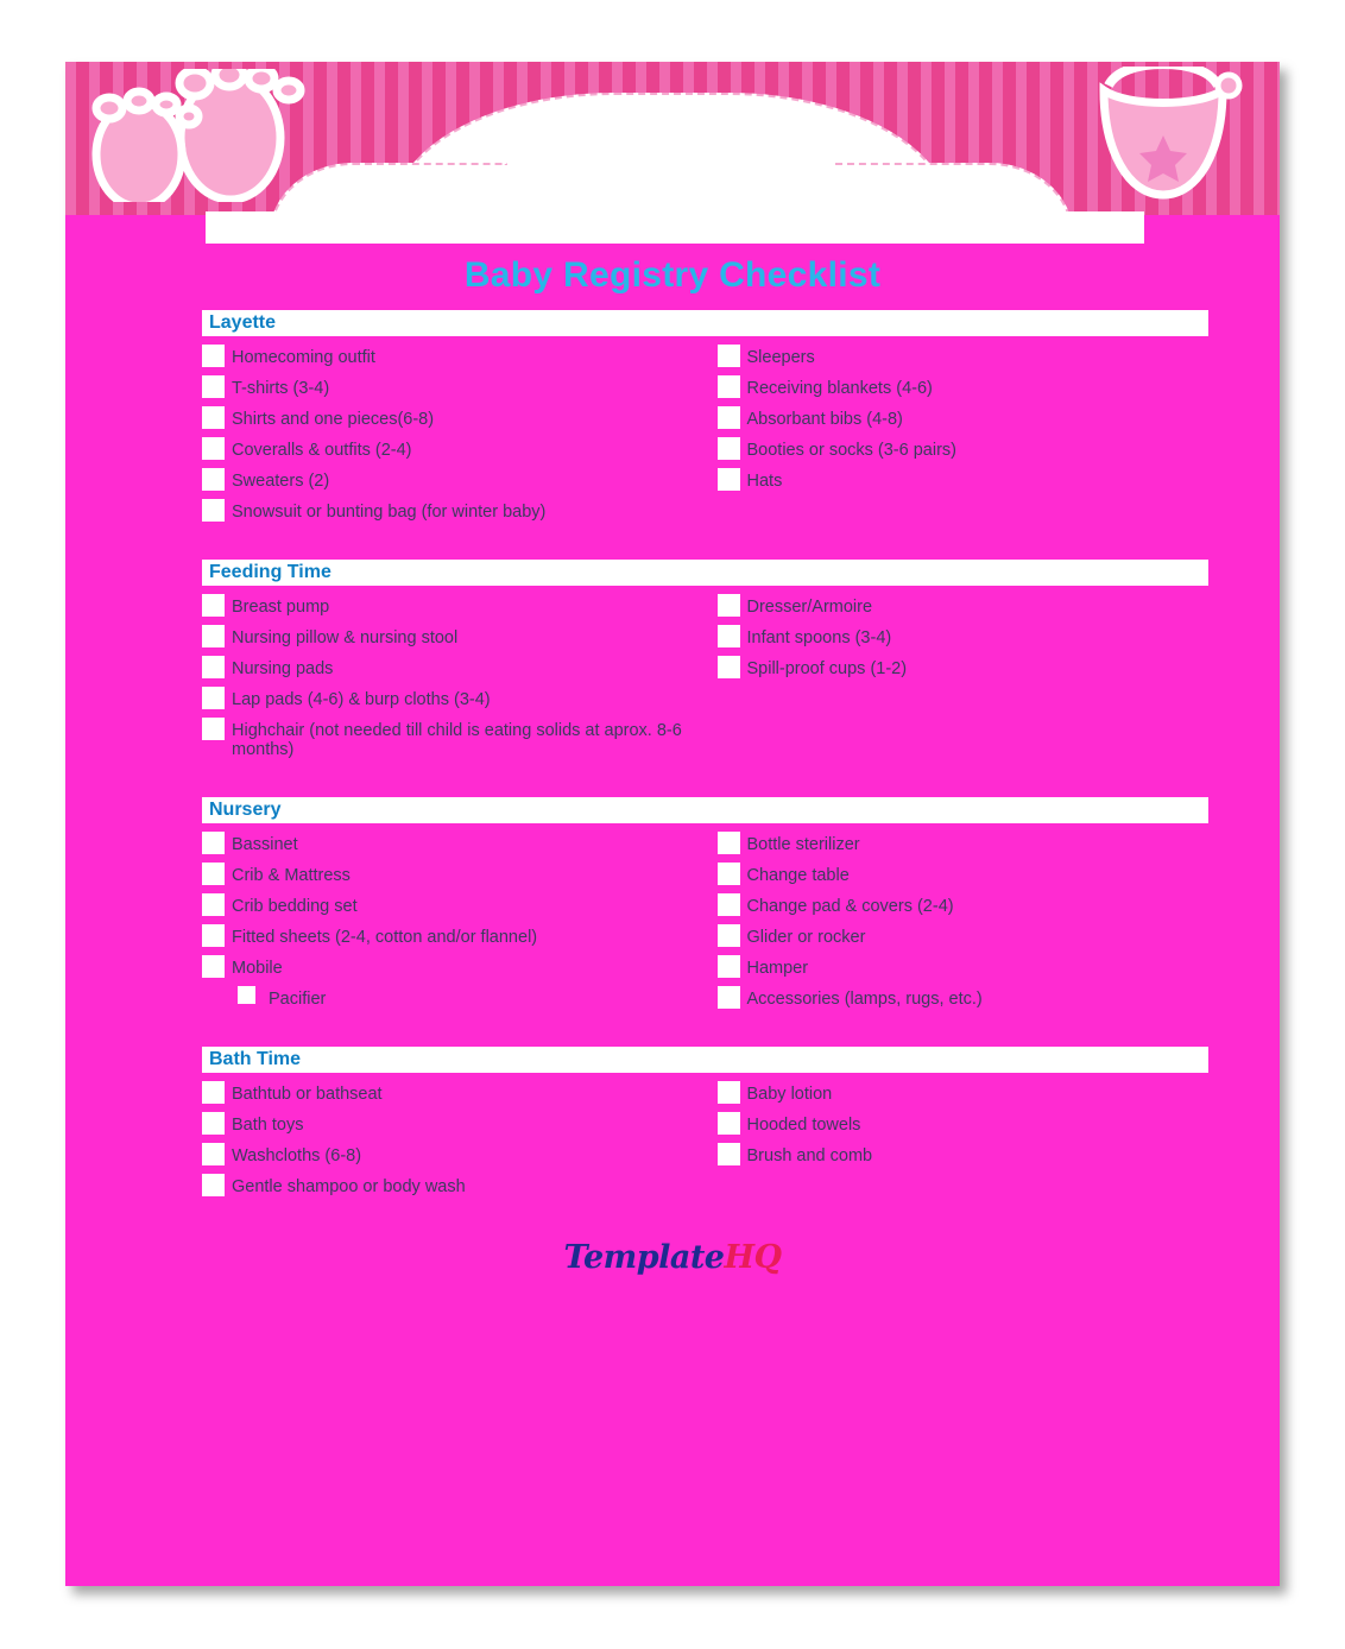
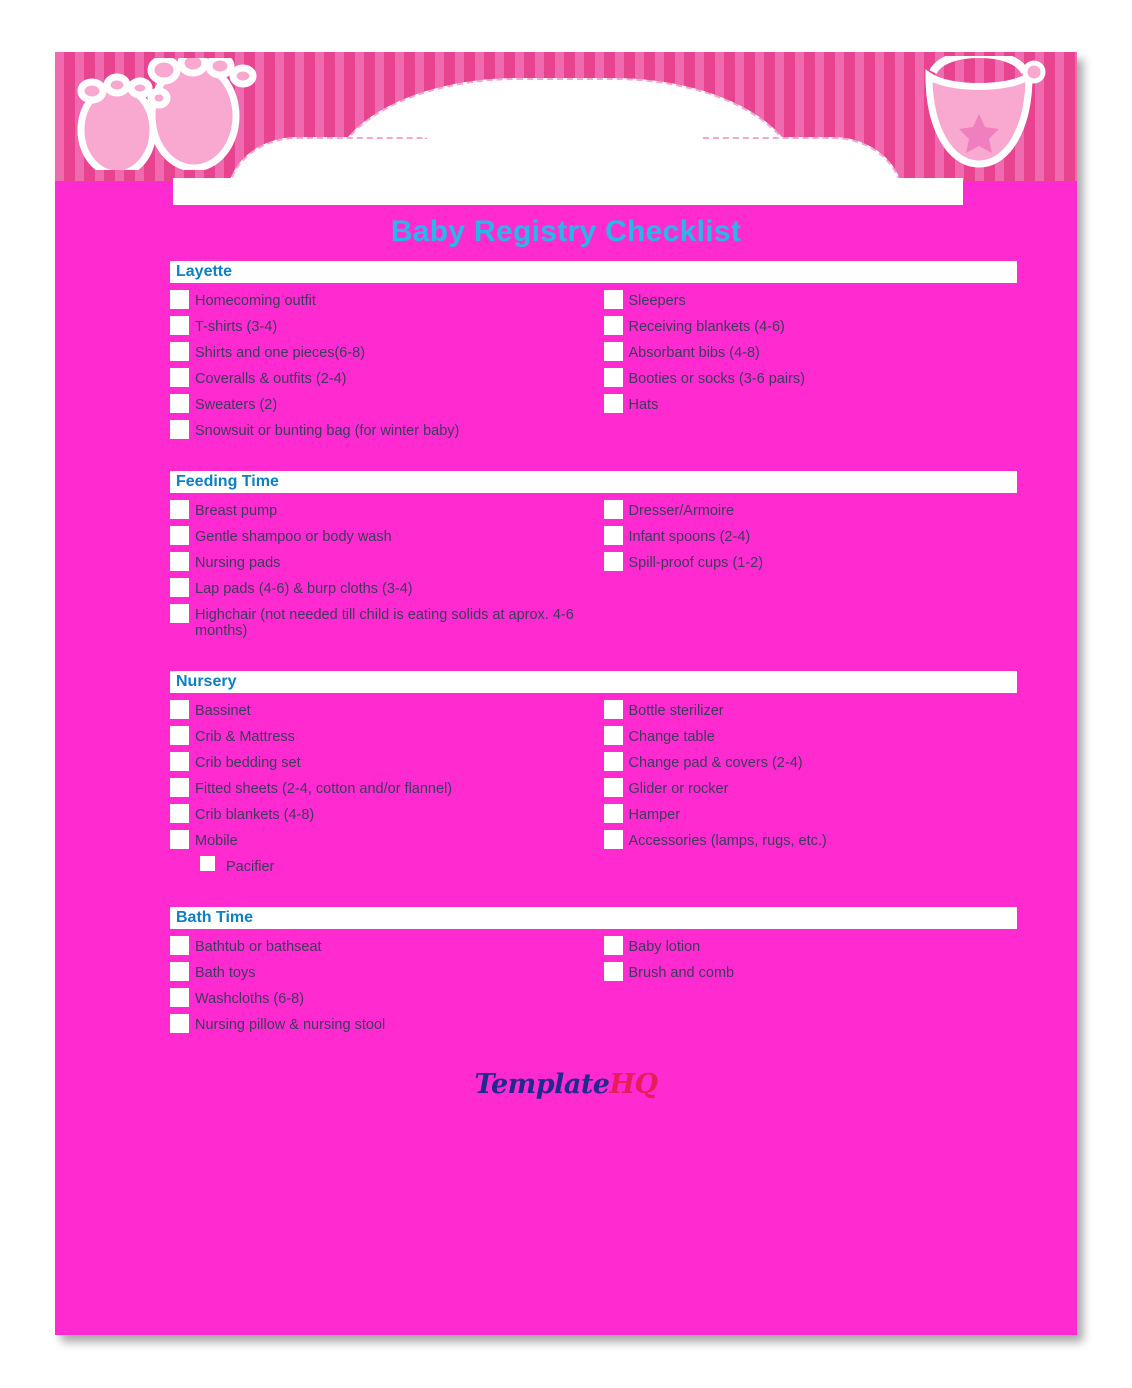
  Baby Registry Checklist
  Layette
  Homecoming outfit
  T-shirts (3-4)
  Shirts and one pieces(6-8)
  Coveralls & outfits (2-4)
  Sweaters (2)
  Snowsuit or bunting bag (for winter baby)
  Sleepers
  Receiving blankets (4-6)
  Absorbant bibs (4-8)
  Booties or socks (3-6 pairs)
  Hats
  Feeding Time
  Breast pump
- Nursing pillow & nursing stool
+ Gentle shampoo or body wash
  Nursing pads
  Lap pads (4-6) & burp cloths (3-4)
- Highchair (not needed till child is eating solids at aprox. 8-6 months)
+ Highchair (not needed till child is eating solids at aprox. 4-6 months)
  Dresser/Armoire
- Infant spoons (3-4)
+ Infant spoons (2-4)
  Spill-proof cups (1-2)
  Nursery
  Bassinet
  Crib & Mattress
  Crib bedding set
  Fitted sheets (2-4, cotton and/or flannel)
+ Crib blankets (4-8)
  Mobile
  Pacifier
  Bottle sterilizer
  Change table
  Change pad & covers (2-4)
  Glider or rocker
  Hamper
  Accessories (lamps, rugs, etc.)
  Bath Time
  Bathtub or bathseat
  Bath toys
  Washcloths (6-8)
- Gentle shampoo or body wash
+ Nursing pillow & nursing stool
  Baby lotion
- Hooded towels
  Brush and comb
  TemplateHQ
